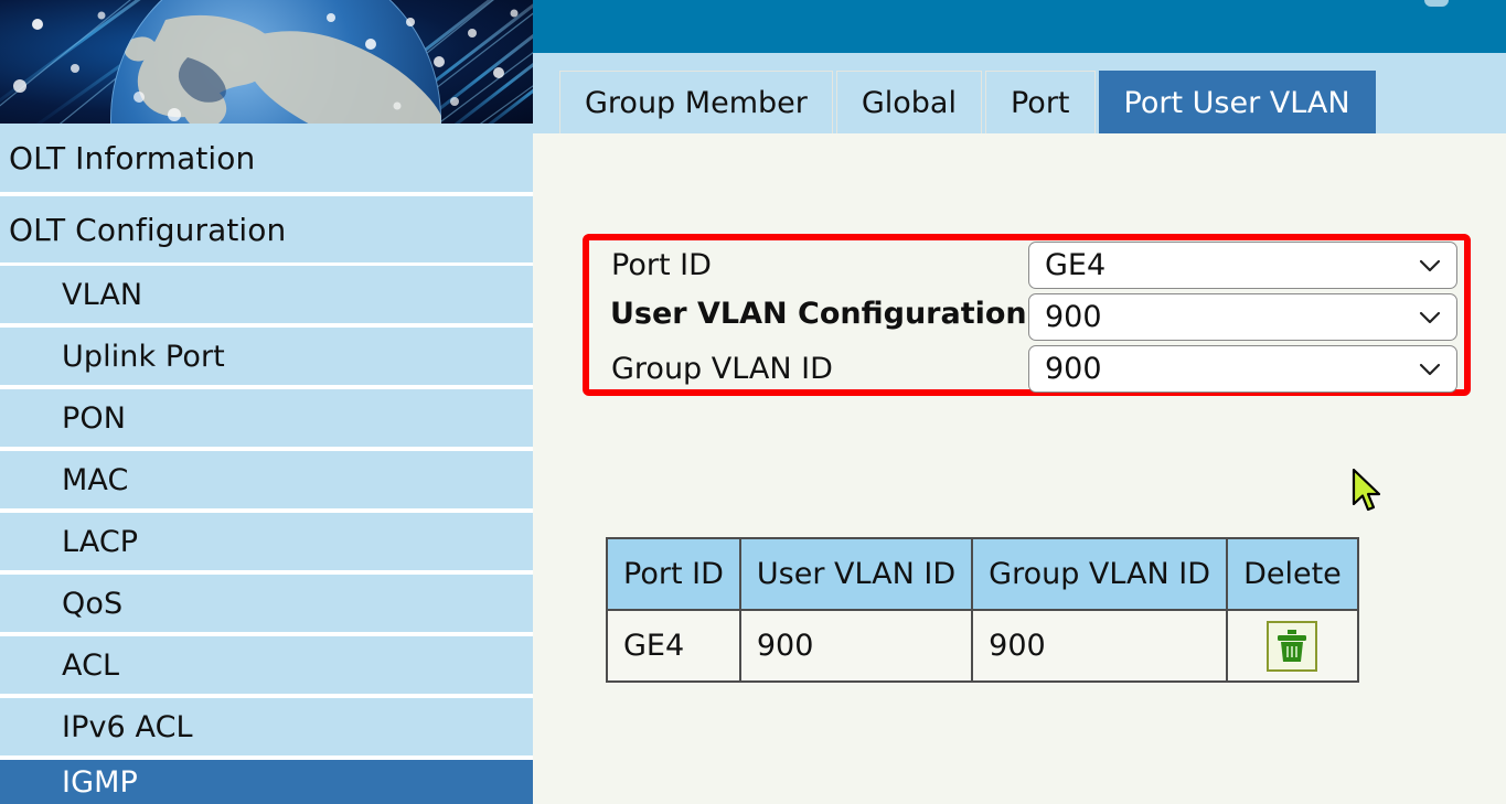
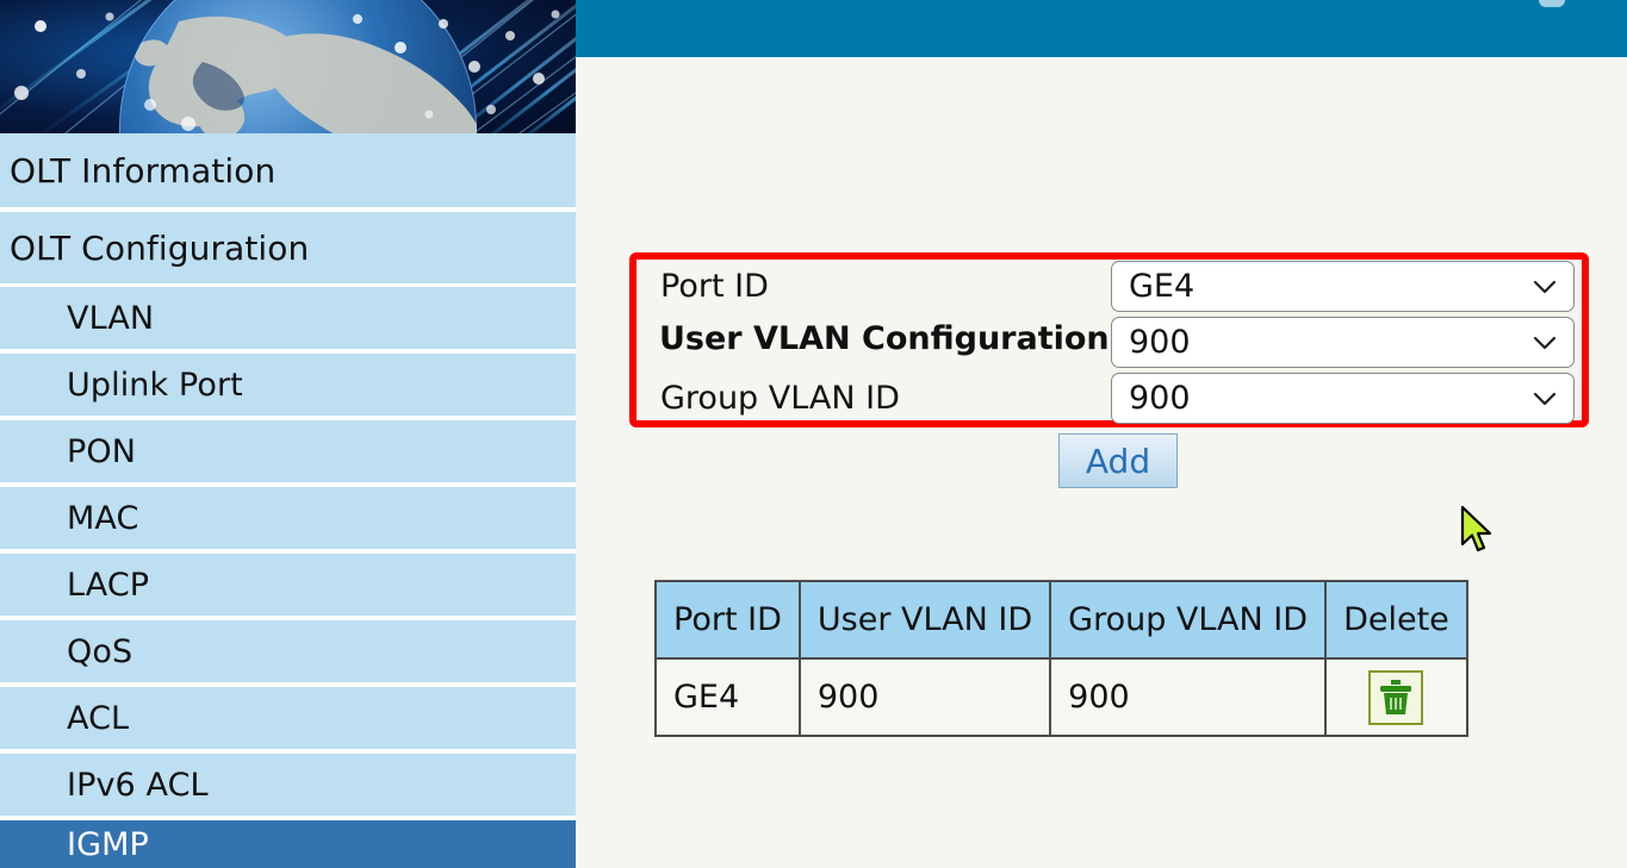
  OLT Information
  OLT Configuration
  VLAN
  Uplink Port
  PON
  MAC
  LACP
  QoS
  ACL
  IPv6 ACL
  IGMP
- Group Member
- Global
- Port
- Port User VLAN
  User VLAN Configuration
  Port ID
  GE4
  900
  Group VLAN ID
  900
+ Add
  Port ID	User VLAN ID	Group VLAN ID	Delete
  GE4	900	900
